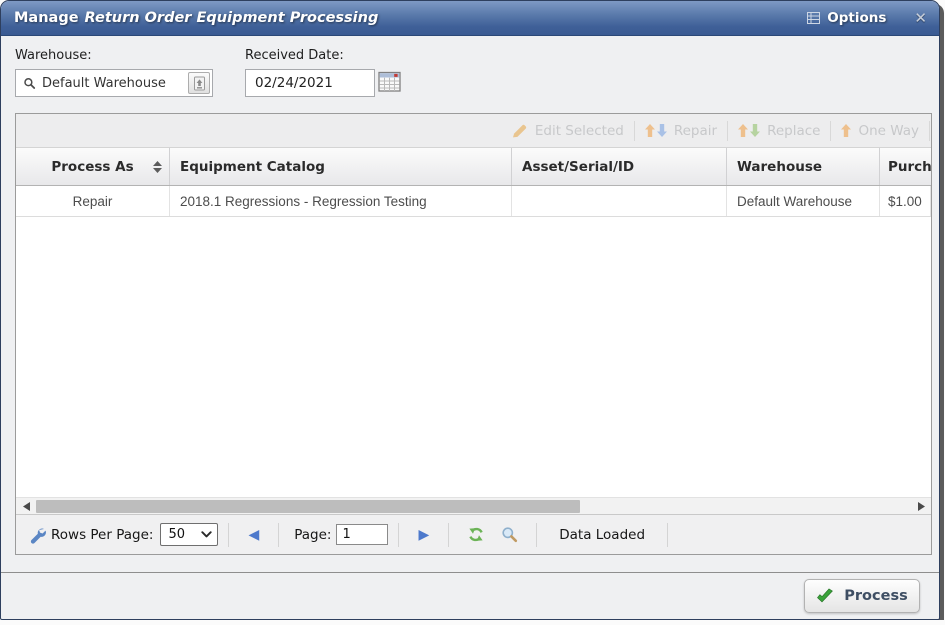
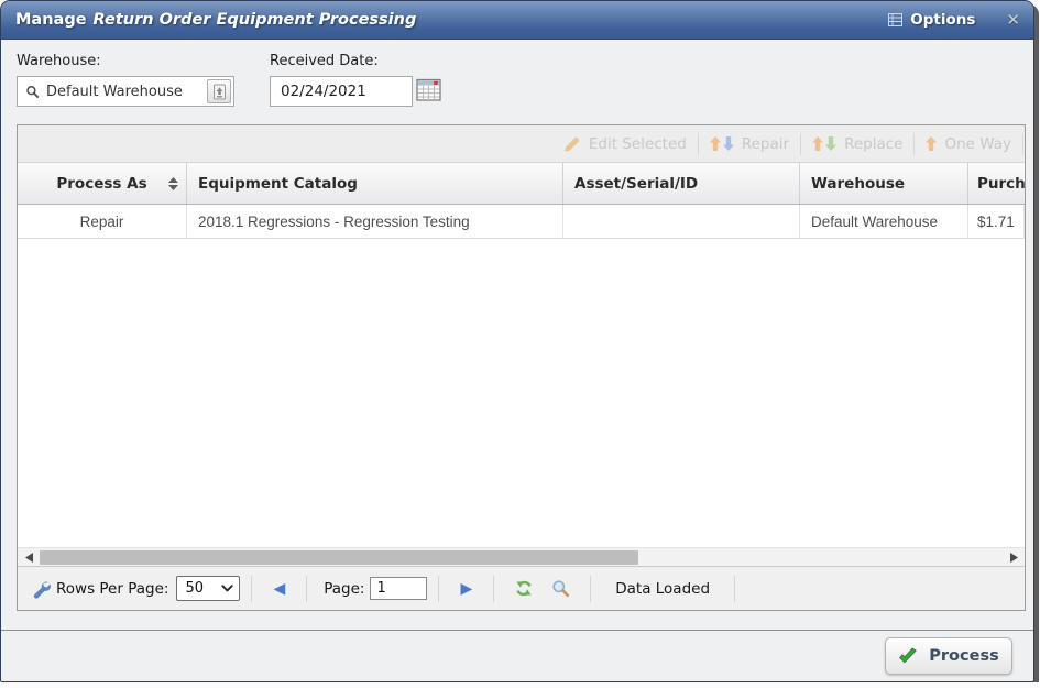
  Manage Return Order Equipment Processing
  Options
  ✕
  Warehouse:
  Default Warehouse
  Received Date:
  02/24/2021
  Edit Selected
  Repair
  Replace
  One Way
  Process As
  Equipment Catalog
  Asset/Serial/ID
  Warehouse
  Purch
  Repair
  2018.1 Regressions - Regression Testing
  Default Warehouse
- $1.00
+ $1.71
  Rows Per Page:
  50
  ◀
  Page:
  1
  ▶
  Data Loaded
  Process
